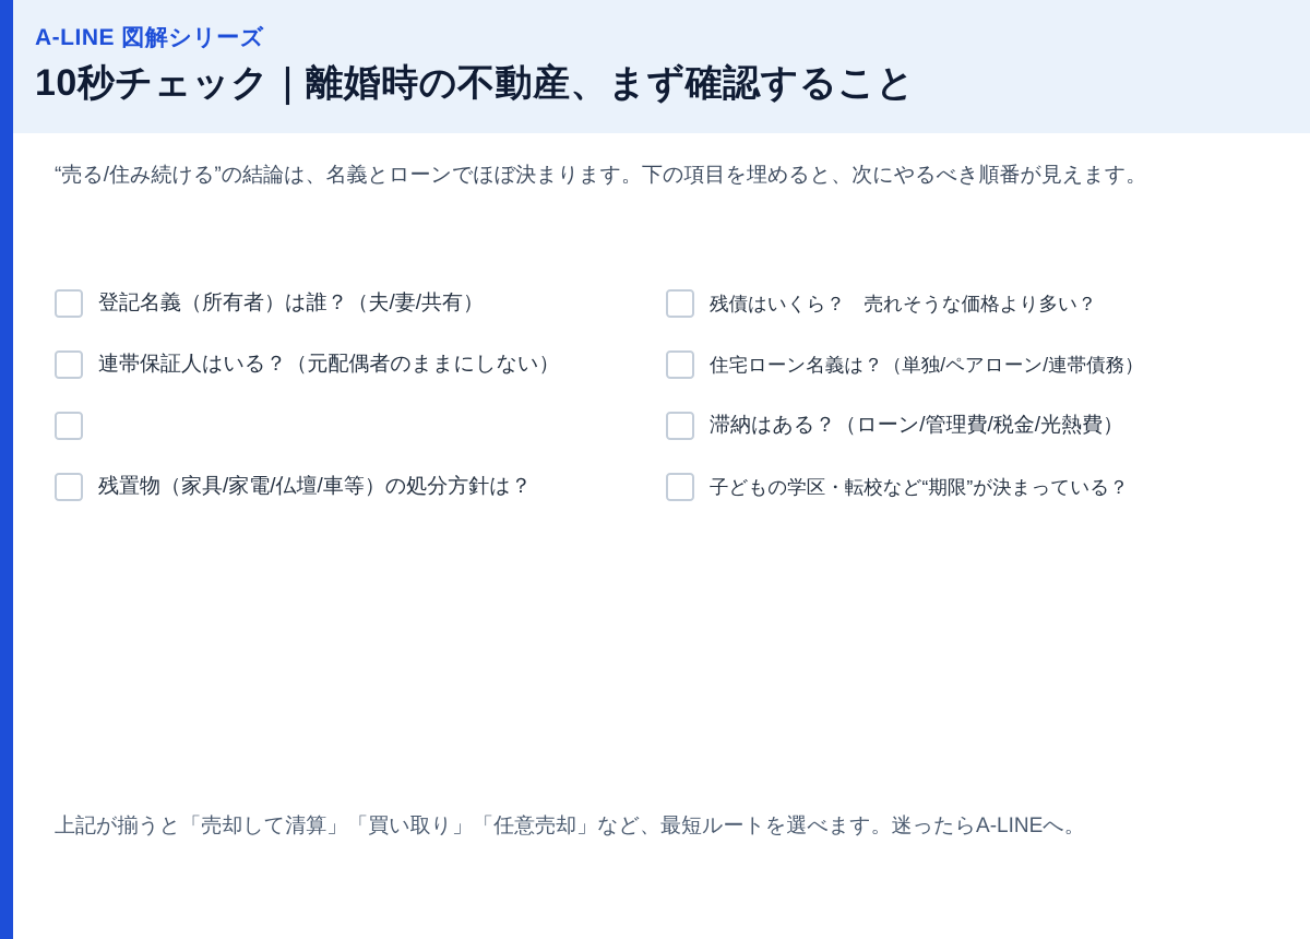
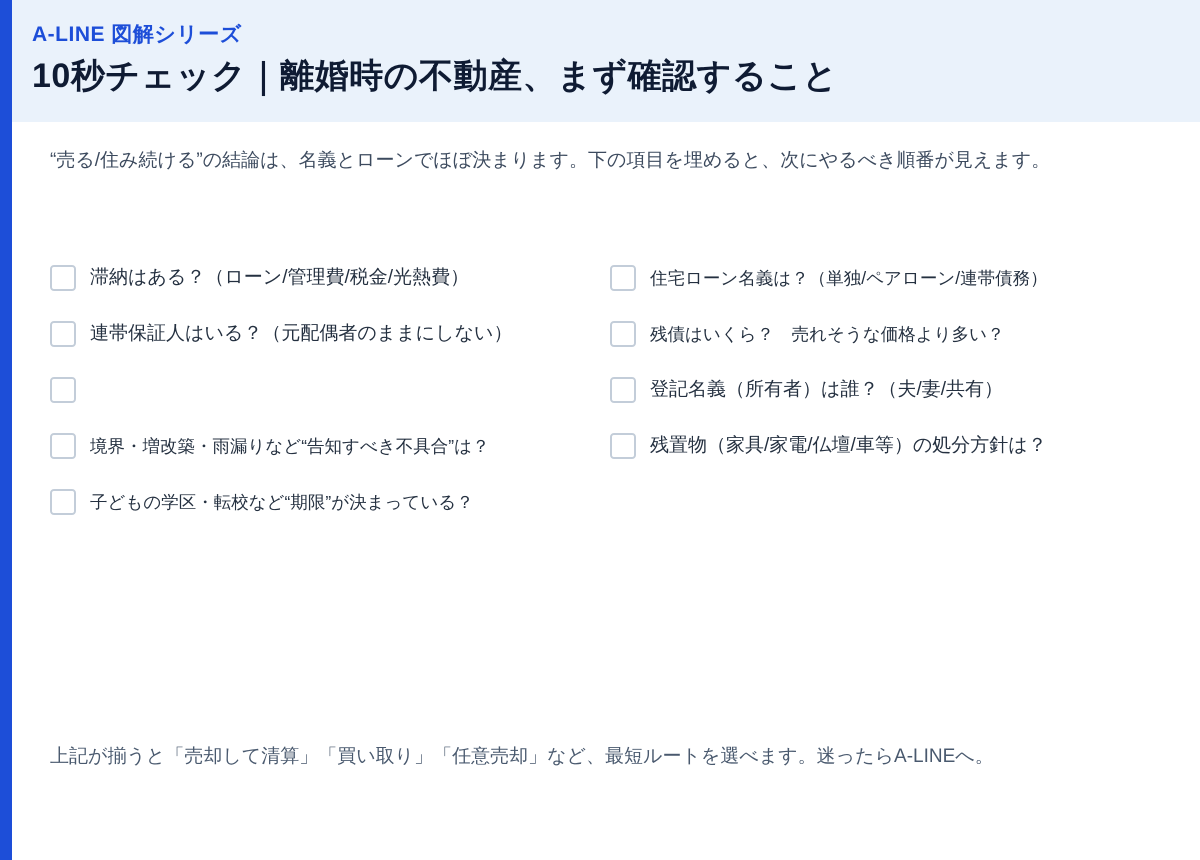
  A-LINE 図解シリーズ
  10秒チェック｜離婚時の不動産、まず確認すること
  “売る/住み続ける”の結論は、名義とローンでほぼ決まります。下の項目を埋めると、次にやるべき順番が見えます。
- 登記名義（所有者）は誰？（夫/妻/共有）
+ 滞納はある？（ローン/管理費/税金/光熱費）
- 残債はいくら？ 売れそうな価格より多い？
+ 住宅ローン名義は？（単独/ペアローン/連帯債務）
  連帯保証人はいる？（元配偶者のままにしない）
- 住宅ローン名義は？（単独/ペアローン/連帯債務）
+ 残債はいくら？ 売れそうな価格より多い？
- 滞納はある？（ローン/管理費/税金/光熱費）
+ 登記名義（所有者）は誰？（夫/妻/共有）
+ 境界・増改築・雨漏りなど“告知すべき不具合”は？
  残置物（家具/家電/仏壇/車等）の処分方針は？
  子どもの学区・転校など“期限”が決まっている？
  上記が揃うと「売却して清算」「買い取り」「任意売却」など、最短ルートを選べます。迷ったらA-LINEへ。
